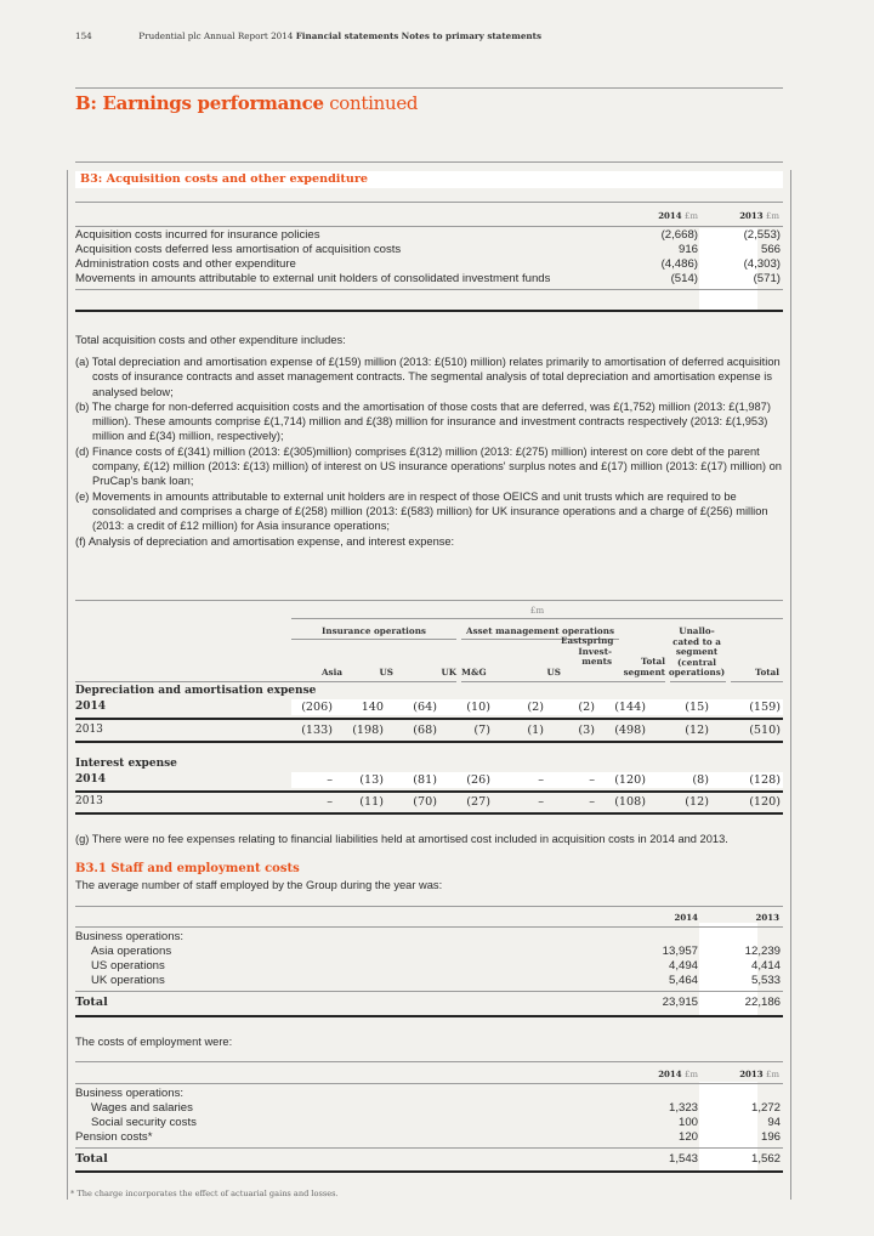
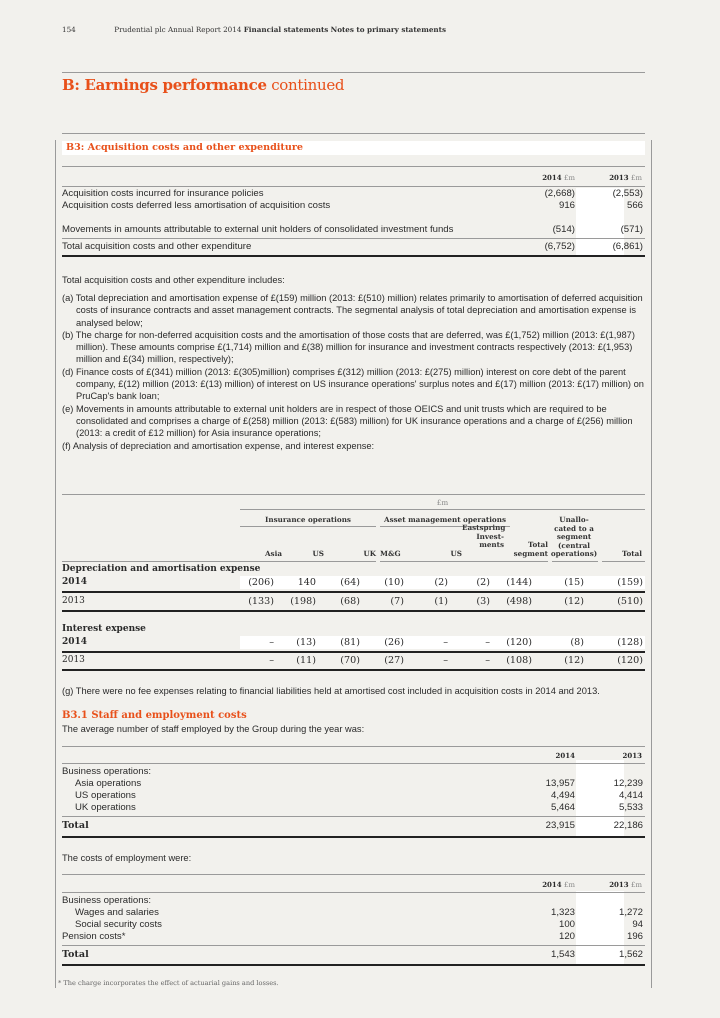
  154 Prudential plc Annual Report 2014 Financial statements Notes to primary statements
  B: Earnings performance continued
  B3: Acquisition costs and other expenditure
  2014 £m
  2013 £m
  Acquisition costs incurred for insurance policies
  (2,668)
  (2,553)
  Acquisition costs deferred less amortisation of acquisition costs
  916
  566
- Administration costs and other expenditure
- (4,486)
- (4,303)
  Movements in amounts attributable to external unit holders of consolidated investment funds
  (514)
  (571)
+ Total acquisition costs and other expenditure
+ (6,752)
+ (6,861)
  Total acquisition costs and other expenditure includes:
  (a) Total depreciation and amortisation expense of £(159) million (2013: £(510) million) relates primarily to amortisation of deferred acquisition costs of insurance contracts and asset management contracts. The segmental analysis of total depreciation and amortisation expense is analysed below;
  (b) The charge for non-deferred acquisition costs and the amortisation of those costs that are deferred, was £(1,752) million (2013: £(1,987) million). These amounts comprise £(1,714) million and £(38) million for insurance and investment contracts respectively (2013: £(1,953) million and £(34) million, respectively);
  (d) Finance costs of £(341) million (2013: £(305)million) comprises £(312) million (2013: £(275) million) interest on core debt of the parent company, £(12) million (2013: £(13) million) of interest on US insurance operations' surplus notes and £(17) million (2013: £(17) million) on PruCap's bank loan;
  (e) Movements in amounts attributable to external unit holders are in respect of those OEICS and unit trusts which are required to be consolidated and comprises a charge of £(258) million (2013: £(583) million) for UK insurance operations and a charge of £(256) million (2013: a credit of £12 million) for Asia insurance operations;
  (f) Analysis of depreciation and amortisation expense, and interest expense:
  £m
  Insurance operations
  Asset management operations
  Asia
  US
  UK
  M&G
  US
  Eastspring Invest- ments
  Total segment
  Unallo- cated to a segment (central operations)
  Total
  Depreciation and amortisation expense
  2014
  (206)
  140
  (64)
  (10)
  (2)
  (2)
  (144)
  (15)
  (159)
  2013
  (133)
  (198)
  (68)
  (7)
  (1)
  (3)
  (498)
  (12)
  (510)
  Interest expense
  2014
  –
  (13)
  (81)
  (26)
  –
  –
  (120)
  (8)
  (128)
  2013
  –
  (11)
  (70)
  (27)
  –
  –
  (108)
  (12)
  (120)
  (g) There were no fee expenses relating to financial liabilities held at amortised cost included in acquisition costs in 2014 and 2013.
  B3.1 Staff and employment costs
  The average number of staff employed by the Group during the year was:
  2014
  2013
  Business operations:
  Asia operations
  13,957
  12,239
  US operations
  4,494
  4,414
  UK operations
  5,464
  5,533
  Total
  23,915
  22,186
  The costs of employment were:
  2014 £m
  2013 £m
  Business operations:
  Wages and salaries
  1,323
  1,272
  Social security costs
  100
  94
  Pension costs*
  120
  196
  Total
  1,543
  1,562
  * The charge incorporates the effect of actuarial gains and losses.
